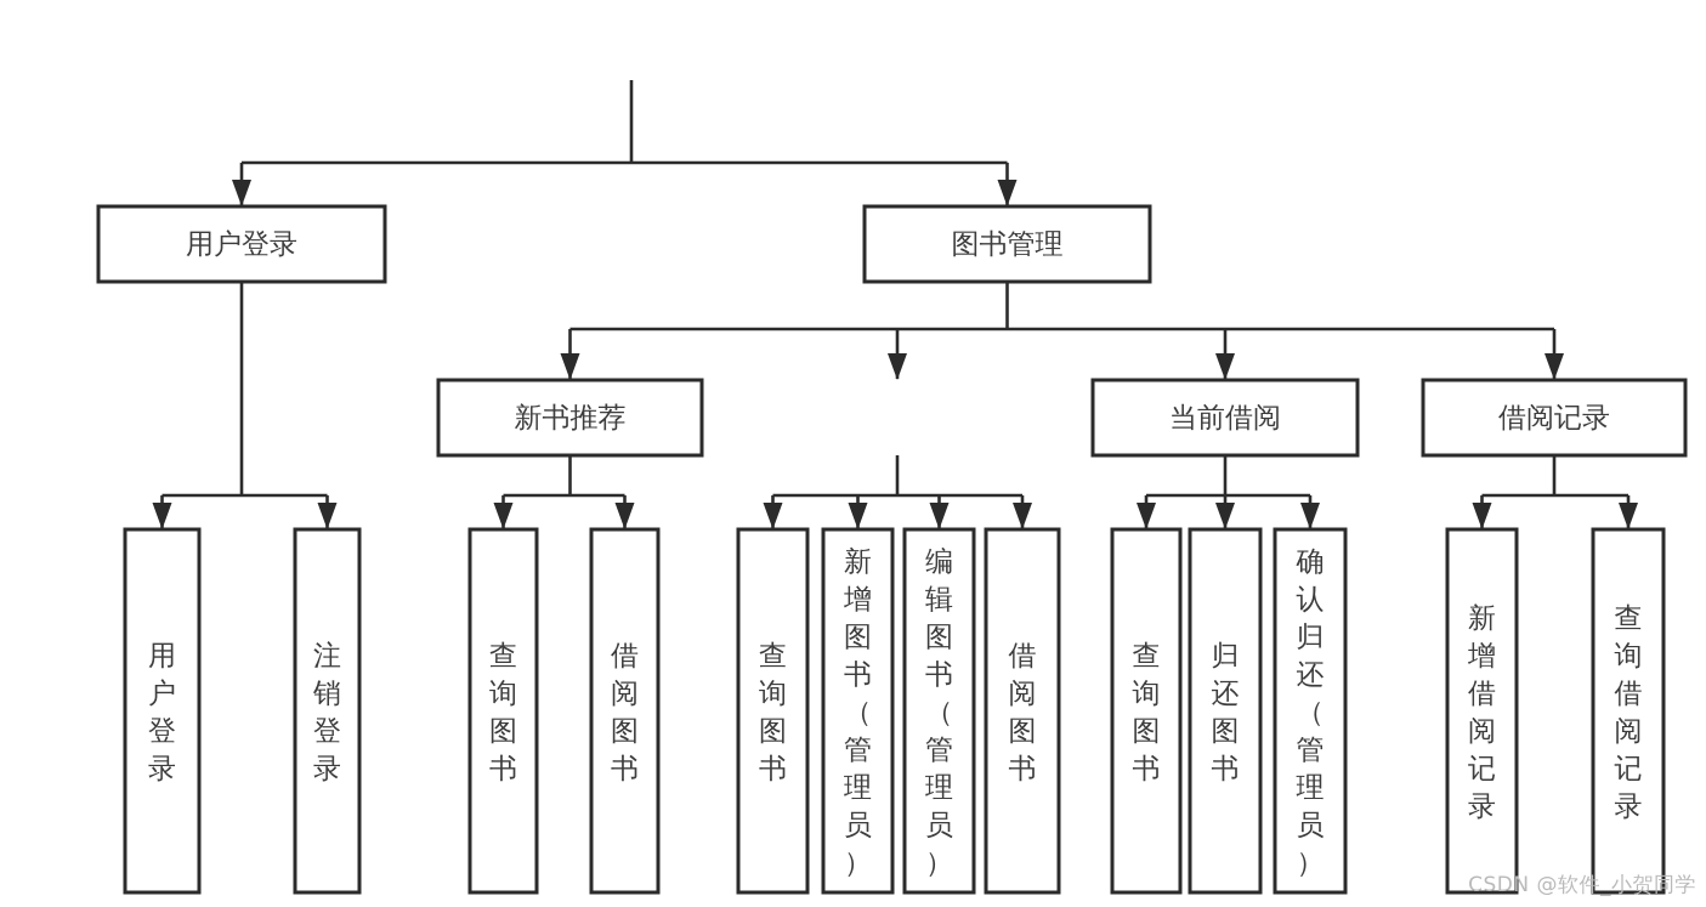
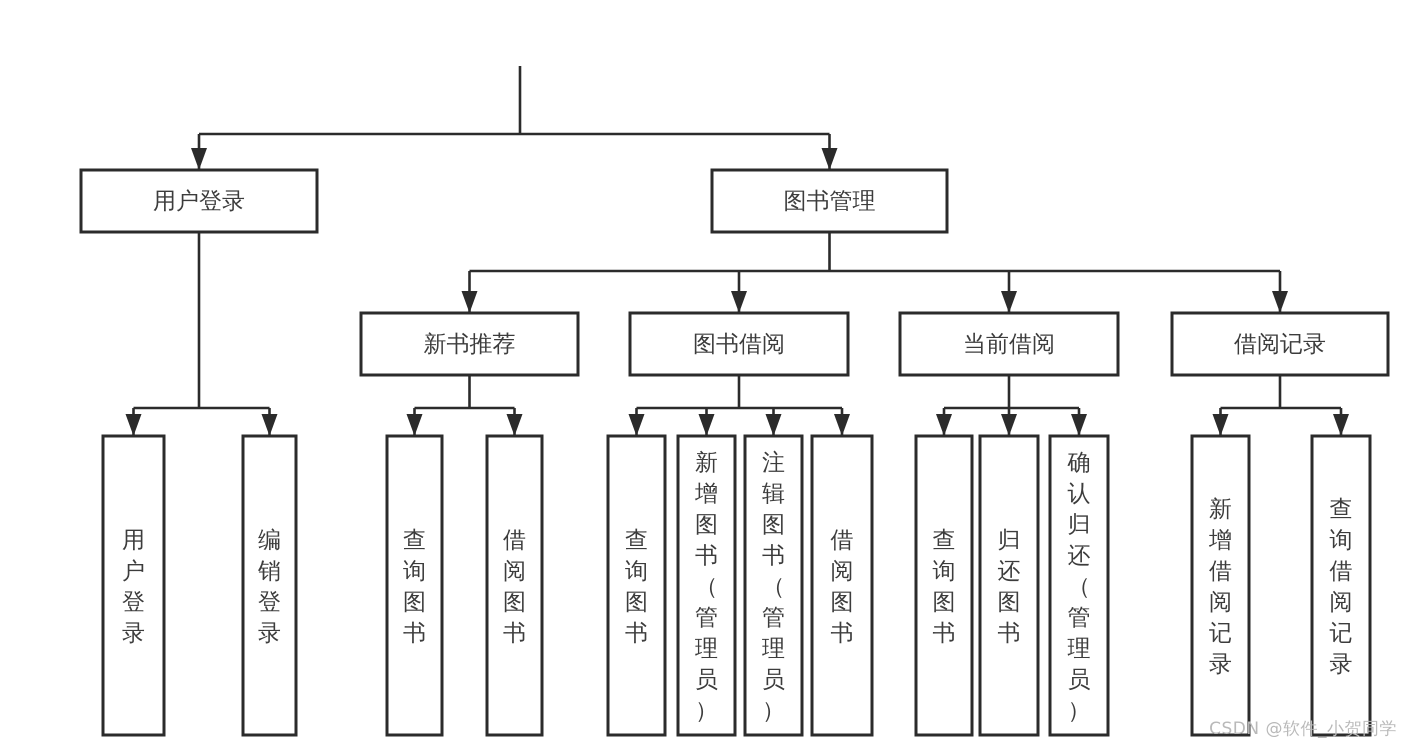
  用户登录
  图书管理
  新书推荐
+ 图书借阅
  当前借阅
  借阅记录
  用户登录
- 注销登录
+ 编销登录
  查询图书
  借阅图书
  查询图书
  新增图书（管理员）
- 编辑图书（管理员）
+ 注辑图书（管理员）
  借阅图书
  查询图书
  归还图书
  确认归还（管理员）
  新增借阅记录
  查询借阅记录
  CSDN @软件_小贺同学
